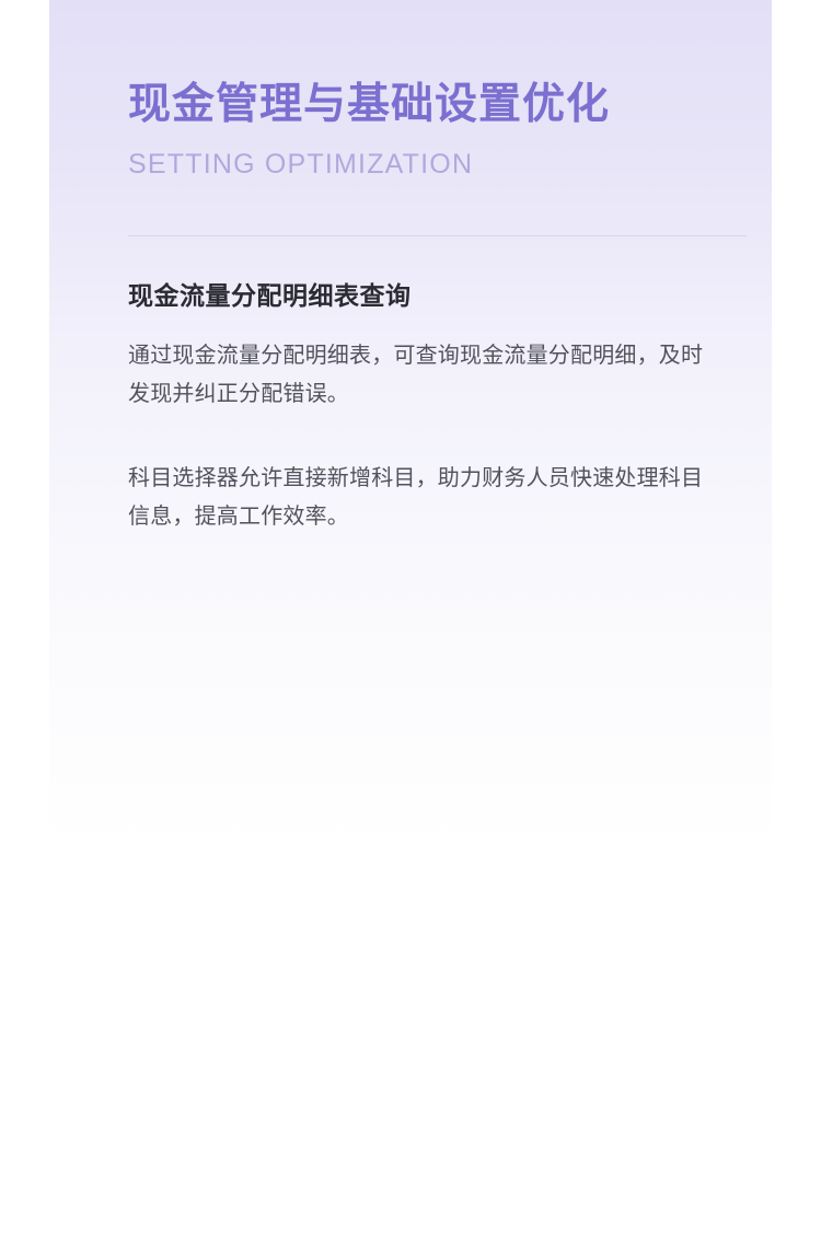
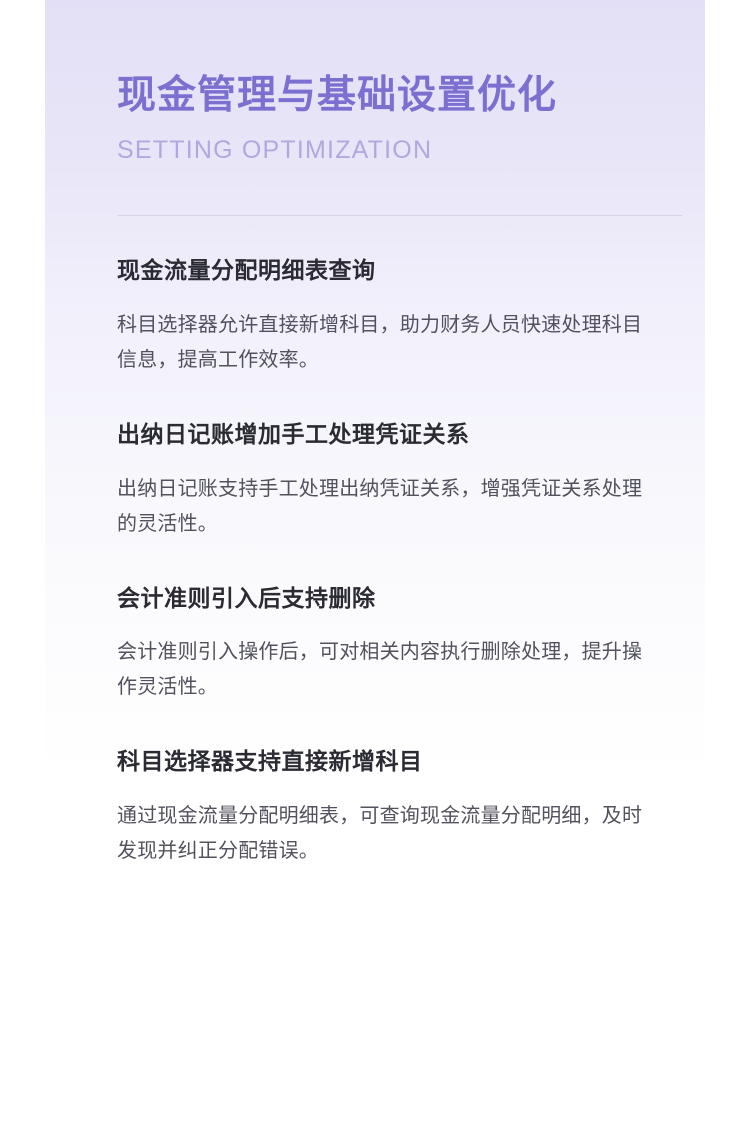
  现金管理与基础设置优化
  SETTING OPTIMIZATION
  现金流量分配明细表查询
- 通过现金流量分配明细表，可查询现金流量分配明细，及时发现并纠正分配错误。
+ 科目选择器允许直接新增科目，助力财务人员快速处理科目信息，提高工作效率。
+ 出纳日记账增加手工处理凭证关系
+ 出纳日记账支持手工处理出纳凭证关系，增强凭证关系处理的灵活性。
+ 会计准则引入后支持删除
+ 会计准则引入操作后，可对相关内容执行删除处理，提升操作灵活性。
+ 科目选择器支持直接新增科目
- 科目选择器允许直接新增科目，助力财务人员快速处理科目信息，提高工作效率。
+ 通过现金流量分配明细表，可查询现金流量分配明细，及时发现并纠正分配错误。
